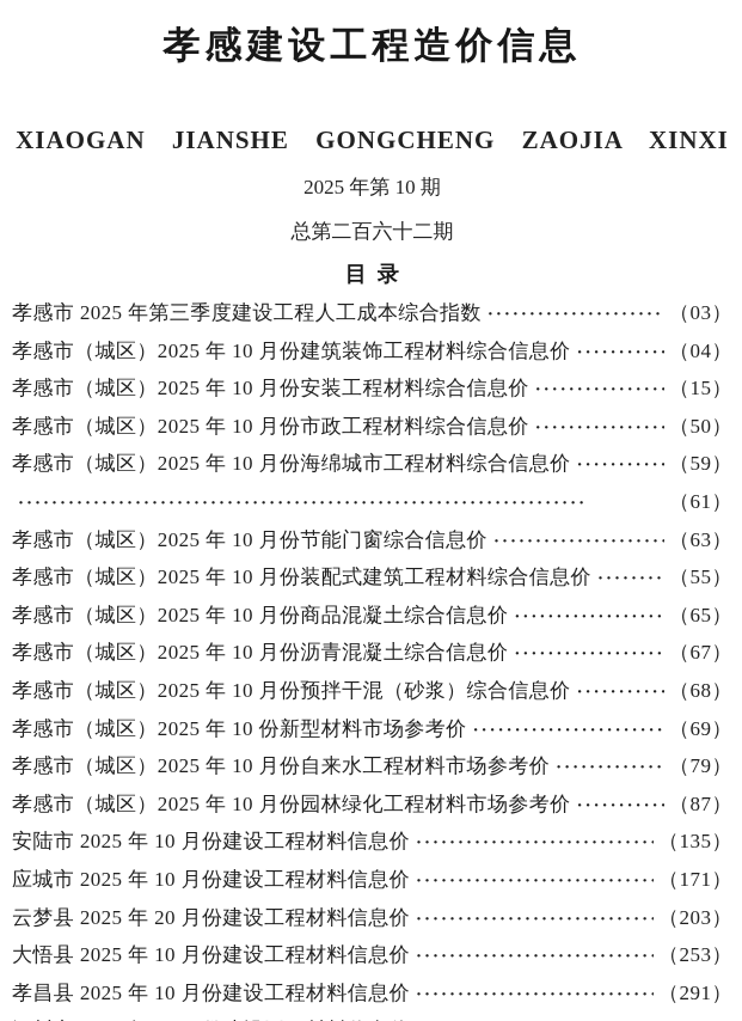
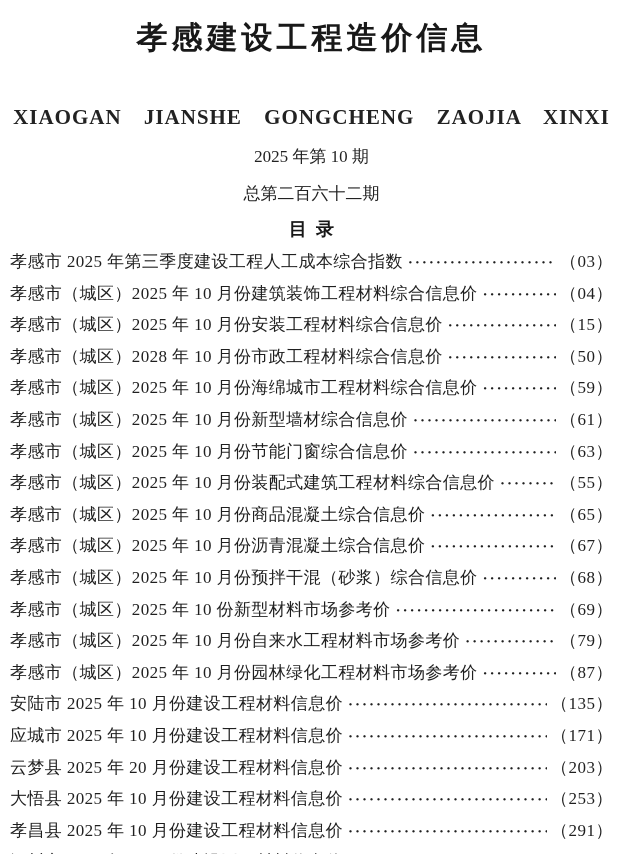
  孝感建设工程造价信息
  XIAOGAN JIANSHE GONGCHENG ZAOJIA XINXI
  2025 年第 10 期
  总第二百六十二期
  目 录
  孝感市 2025 年第三季度建设工程人工成本综合指数
  （03）
  孝感市（城区）2025 年 10 月份建筑装饰工程材料综合信息价
  （04）
  孝感市（城区）2025 年 10 月份安装工程材料综合信息价
  （15）
- 孝感市（城区）2025 年 10 月份市政工程材料综合信息价
+ 孝感市（城区）2028 年 10 月份市政工程材料综合信息价
  （50）
  孝感市（城区）2025 年 10 月份海绵城市工程材料综合信息价
  （59）
+ 孝感市（城区）2025 年 10 月份新型墙材综合信息价
  （61）
  孝感市（城区）2025 年 10 月份节能门窗综合信息价
  （63）
  孝感市（城区）2025 年 10 月份装配式建筑工程材料综合信息价
  （55）
  孝感市（城区）2025 年 10 月份商品混凝土综合信息价
  （65）
  孝感市（城区）2025 年 10 月份沥青混凝土综合信息价
  （67）
  孝感市（城区）2025 年 10 月份预拌干混（砂浆）综合信息价
  （68）
  孝感市（城区）2025 年 10 份新型材料市场参考价
  （69）
  孝感市（城区）2025 年 10 月份自来水工程材料市场参考价
  （79）
  孝感市（城区）2025 年 10 月份园林绿化工程材料市场参考价
  （87）
  安陆市 2025 年 10 月份建设工程材料信息价
  （135）
  应城市 2025 年 10 月份建设工程材料信息价
  （171）
  云梦县 2025 年 20 月份建设工程材料信息价
  （203）
  大悟县 2025 年 10 月份建设工程材料信息价
  （253）
  孝昌县 2025 年 10 月份建设工程材料信息价
  （291）
